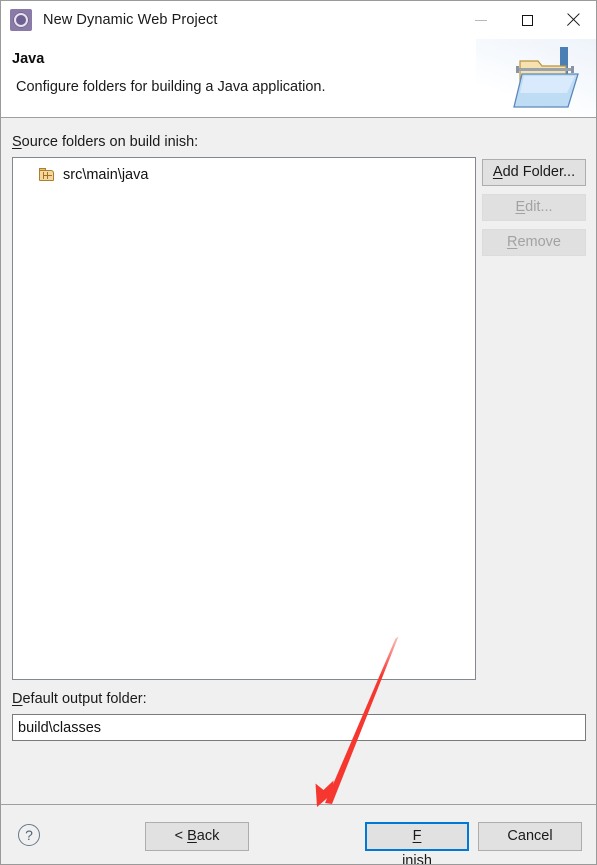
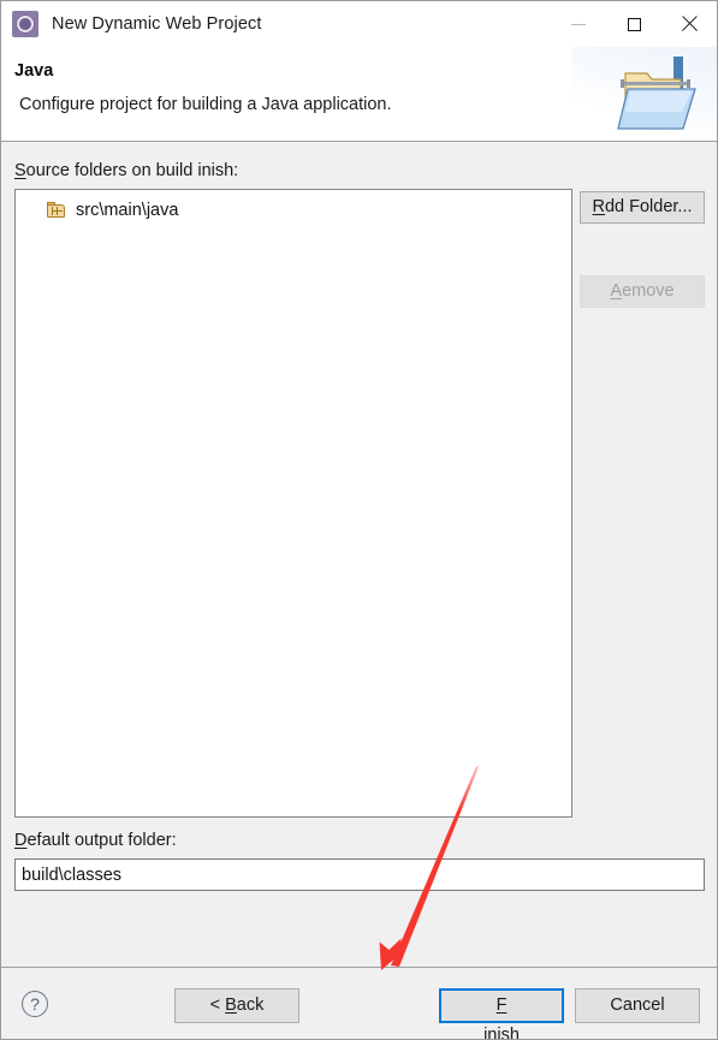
  New Dynamic Web Project
  Java
- Configure folders for building a Java application.
+ Configure project for building a Java application.
  Source folders on build inish:
  src\main\java
- Add Folder...
+ Rdd Folder...
- Edit...
- Remove
+ Aemove
  Default output folder:
  build\classes
  ?
  < Back
  F
  inish
  Cancel
